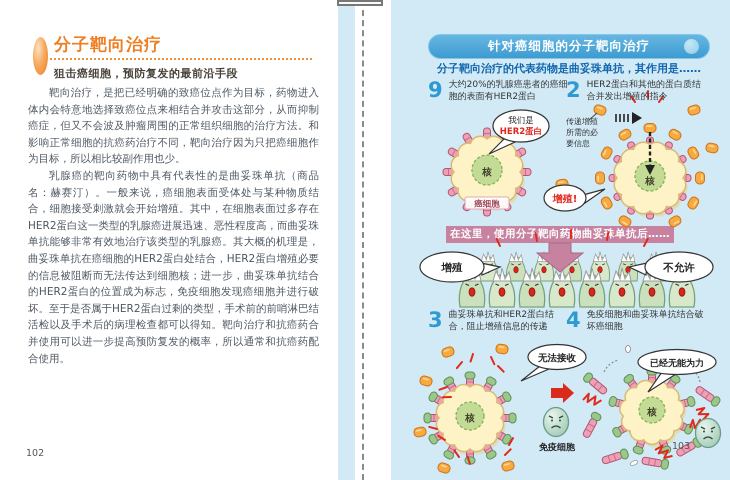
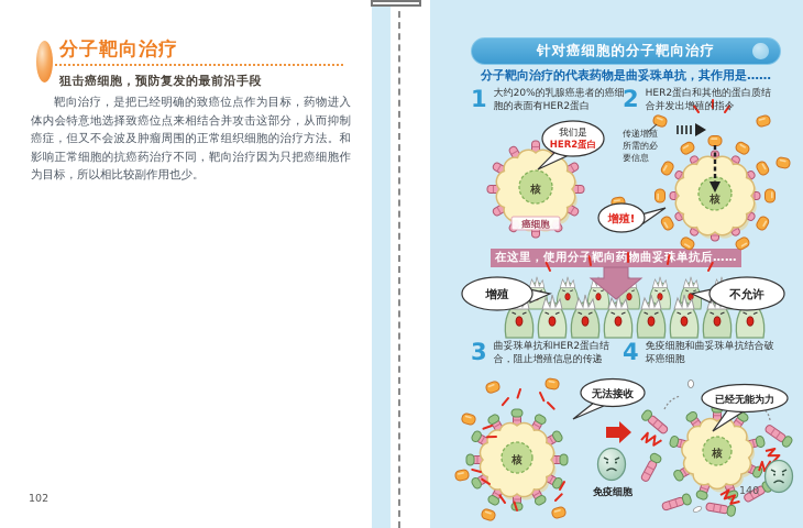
  分子靶向治疗
  狙击癌细胞，预防复发的最前沿手段
  靶向治疗，是把已经明确的致癌位点作为目标，药物进入体内会特意地选择致癌位点来相结合并攻击这部分，从而抑制癌症，但又不会波及肿瘤周围的正常组织细胞的治疗方法。和影响正常细胞的抗癌药治疗不同，靶向治疗因为只把癌细胞作为目标，所以相比较副作用也少。
- 乳腺癌的靶向药物中具有代表性的是曲妥珠单抗（商品名：赫赛汀）。一般来说，癌细胞表面受体处与某种物质结合，细胞接受刺激就会开始增殖。其中，在细胞表面过多存在HER2蛋白这一类型的乳腺癌进展迅速、恶性程度高，而曲妥珠单抗能够非常有效地治疗该类型的乳腺癌。其大概的机理是，曲妥珠单抗在癌细胞的HER2蛋白处结合，HER2蛋白增殖必要的信息被阻断而无法传达到细胞核；进一步，曲妥珠单抗结合的HER2蛋白的位置成为标志，免疫细胞发现癌细胞并进行破坏。至于是否属于HER2蛋白过剩的类型，手术前的前哨淋巴结活检以及手术后的病理检查都可以得知。靶向治疗和抗癌药合并使用可以进一步提高预防复发的概率，所以通常和抗癌药配合使用。
  102
  针对癌细胞的分子靶向治疗
  分子靶向治疗的代表药物是曲妥珠单抗，其作用是……
- 9
+ 1
  大约20%的乳腺癌患者的癌细胞的表面有HER2蛋白
  2
  HER2蛋白和其他的蛋白质结合并发出增殖的指令
  在这里，使用分子靶向药物曲妥珠单抗后……
  3
  曲妥珠单抗和HER2蛋白结合，阻止增殖信息的传递
  4
  免疫细胞和曲妥珠单抗结合破坏癌细胞
- 103
+ 140
  传递增殖
  所需的必
  要信息
  核
  核
  核
  核
  癌细胞
  我们是
  HER2蛋白
  增殖!
  增殖
  不允许
  无法接收
  已经无能为力
  免疫细胞
